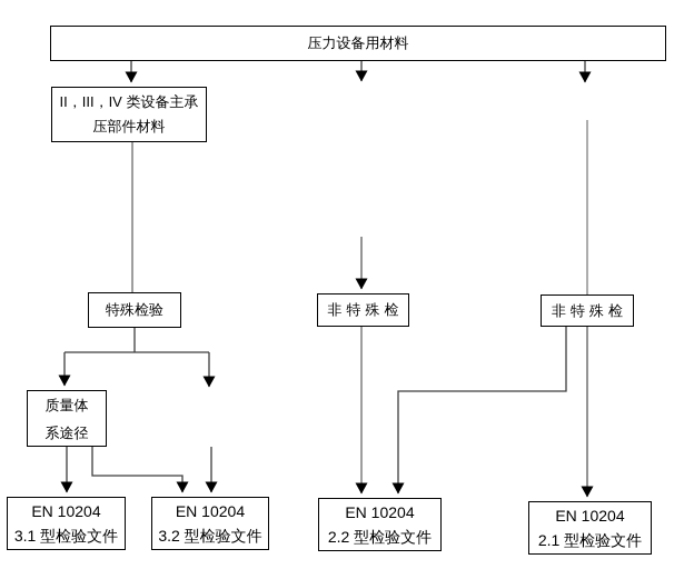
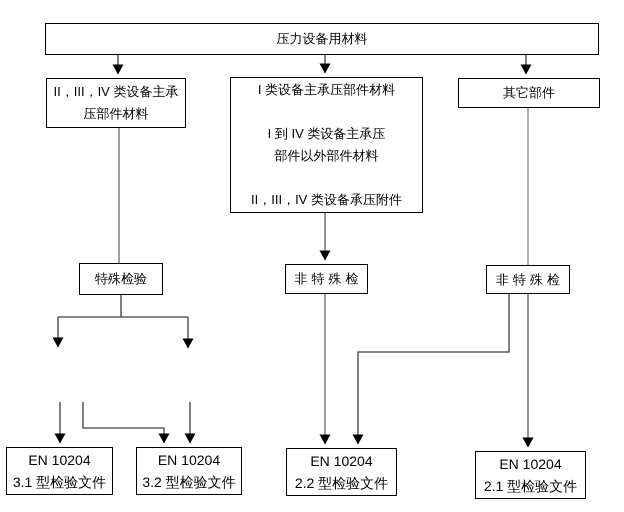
  压力设备用材料
  II，III，IV 类设备主承
  压部件材料
+ I 类设备主承压部件材料
+ I 到 IV 类设备主承压
+ 部件以外部件材料
+ II，III，IV 类设备承压附件
+ 其它部件
  特殊检验
  非特殊检
  非特殊检
- 质量体
- 系途径
  EN 10204
  3.1 型检验文件
  EN 10204
  3.2 型检验文件
  EN 10204
  2.2 型检验文件
  EN 10204
  2.1 型检验文件
